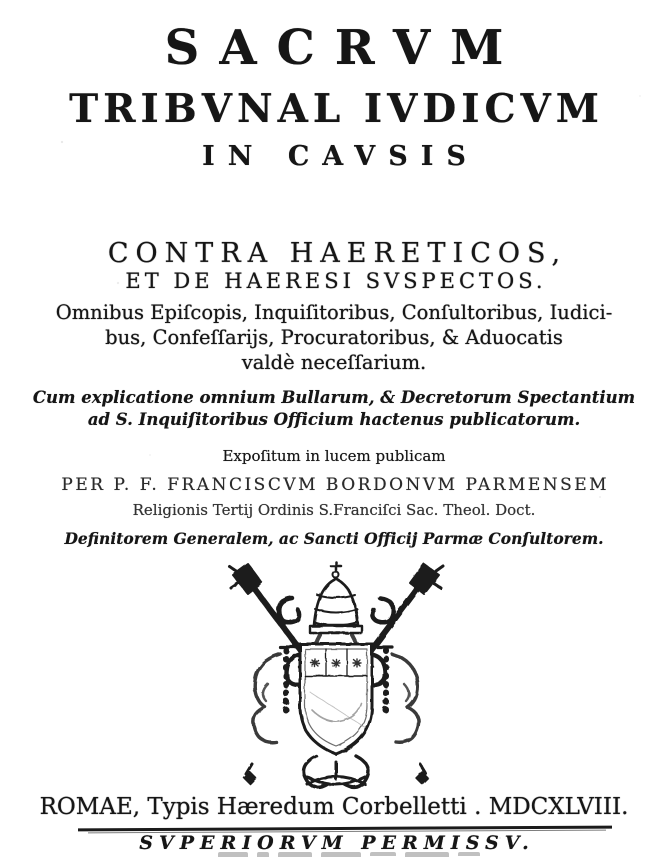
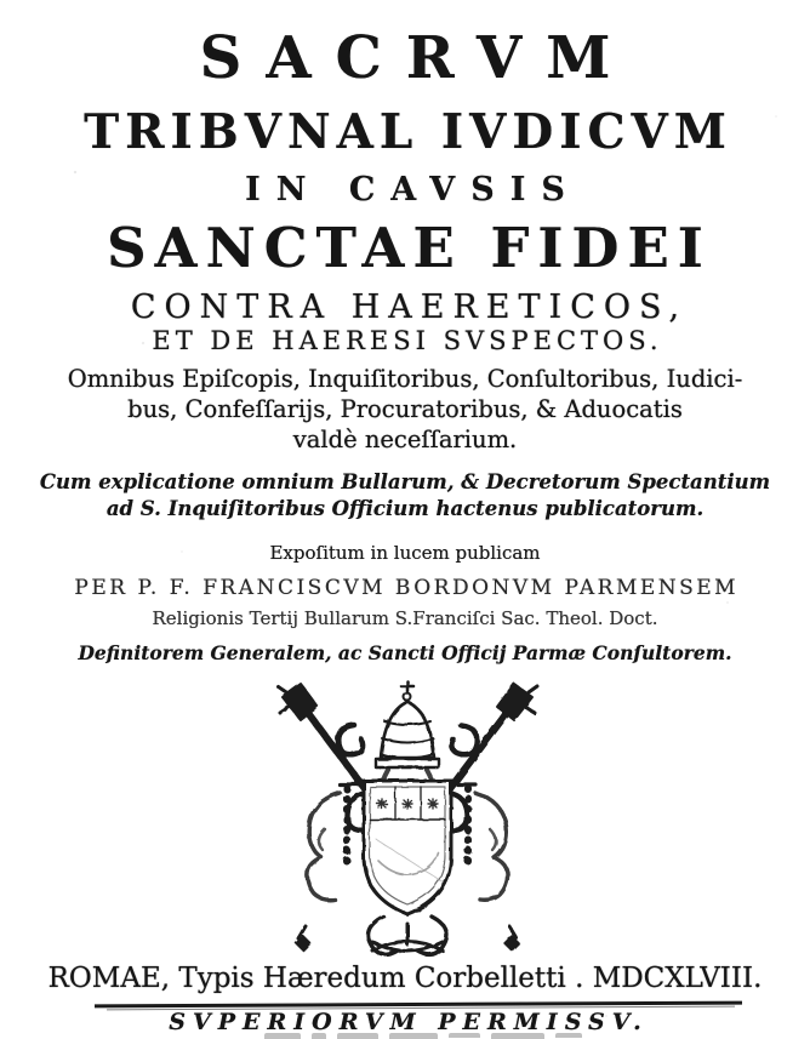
  SACRVM
  TRIBVNAL IVDICVM
  IN CAVSIS
+ SANCTAE FIDEI
  CONTRA HAERETICOS,
  ET DE HAERESI SVSPECTOS.
  Omnibus Epiſcopis, Inquiſitoribus, Conſultoribus, Iudici-
  bus, Confeſſarijs, Procuratoribus, & Aduocatis
  valdè neceſſarium.
  Cum explicatione omnium Bullarum, & Decretorum Spectantium
  ad S. Inquiſitoribus Officium hactenus publicatorum.
  Expoſitum in lucem publicam
  PER P. F. FRANCISCVM BORDONVM PARMENSEM
- Religionis Tertij Ordinis S.Franciſci Sac. Theol. Doct.
+ Religionis Tertij Bullarum S.Franciſci Sac. Theol. Doct.
  Definitorem Generalem, ac Sancti Officij Parmæ Conſultorem.
  ROMAE, Typis Hæredum Corbelletti . MDCXLVIII.
  SVPERIORVM PERMISSV.
